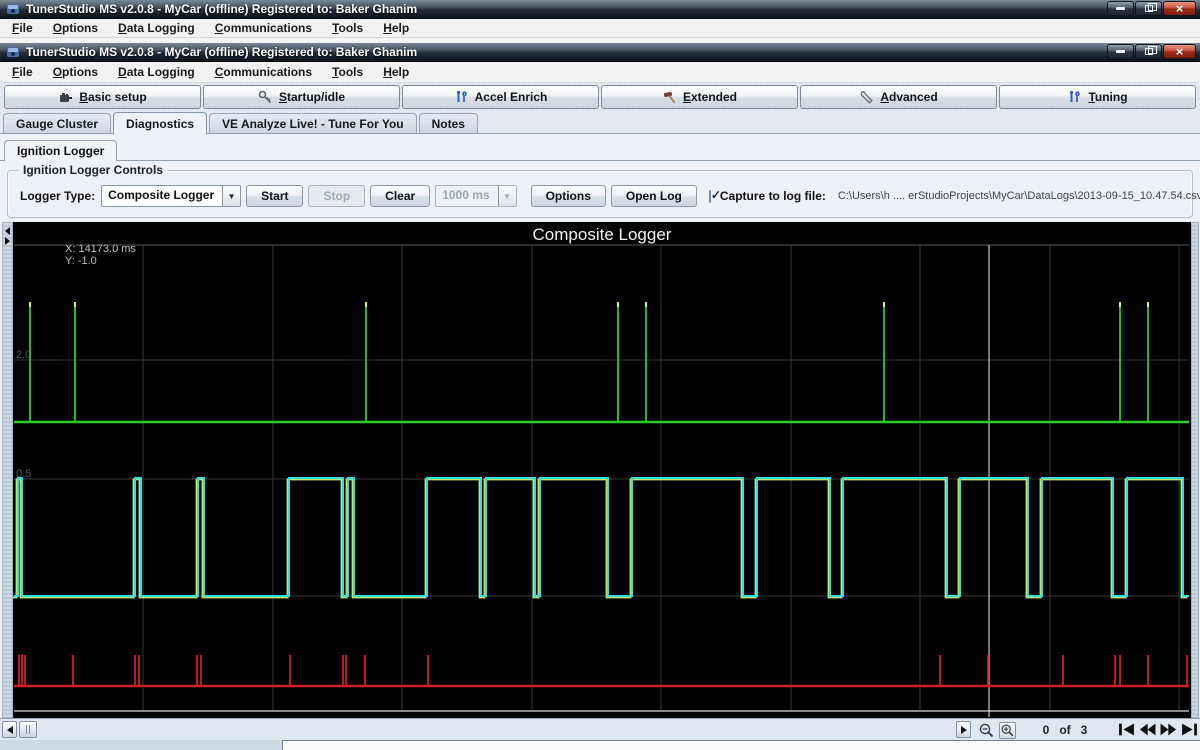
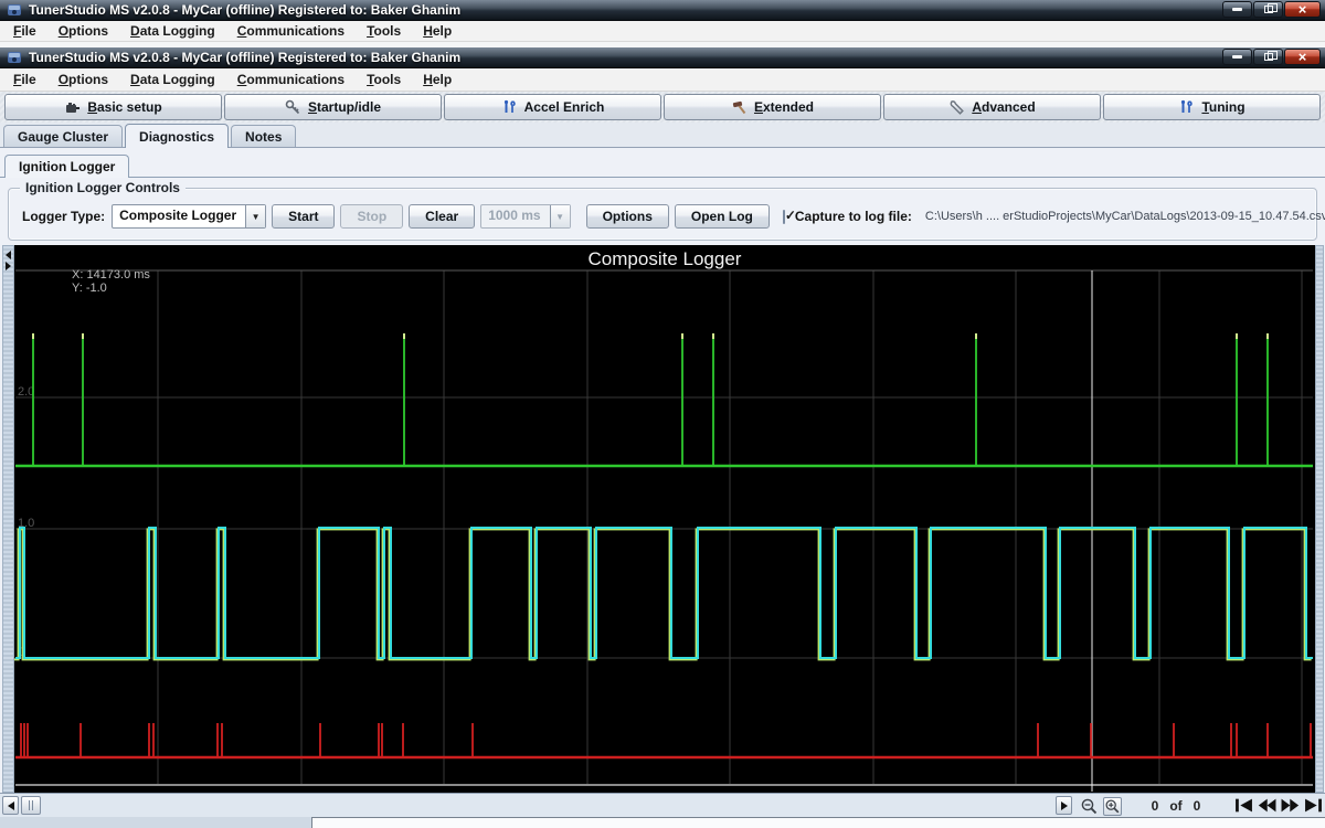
  TunerStudio MS v2.0.8 - MyCar (offline) Registered to: Baker Ghanim
  ×
  File
  Options
  Data Logging
  Communications
  Tools
  Help
  TunerStudio MS v2.0.8 - MyCar (offline) Registered to: Baker Ghanim
  ×
  File
  Options
  Data Logging
  Communications
  Tools
  Help
  Basic setup
  Startup/idle
  Accel Enrich
  Extended
  Advanced
  Tuning
  Gauge Cluster
  Diagnostics
- VE Analyze Live! - Tune For You
  Notes
  Ignition Logger
  Ignition Logger Controls
  Logger Type:
  Composite Logger
  ▼
  Start
  Stop
  Clear
  1000 ms
  ▼
  Options
  Open Log
  ✓
  Capture to log file:
  C:\Users\h .... erStudioProjects\MyCar\DataLogs\2013-09-15_10.47.54.cs
  2.0
- 0.5
+ 1.0
  0
  Composite Logger
  X: 14173.0 ms
  Y: -1.0
- 0 of 3
+ 0 of 0
